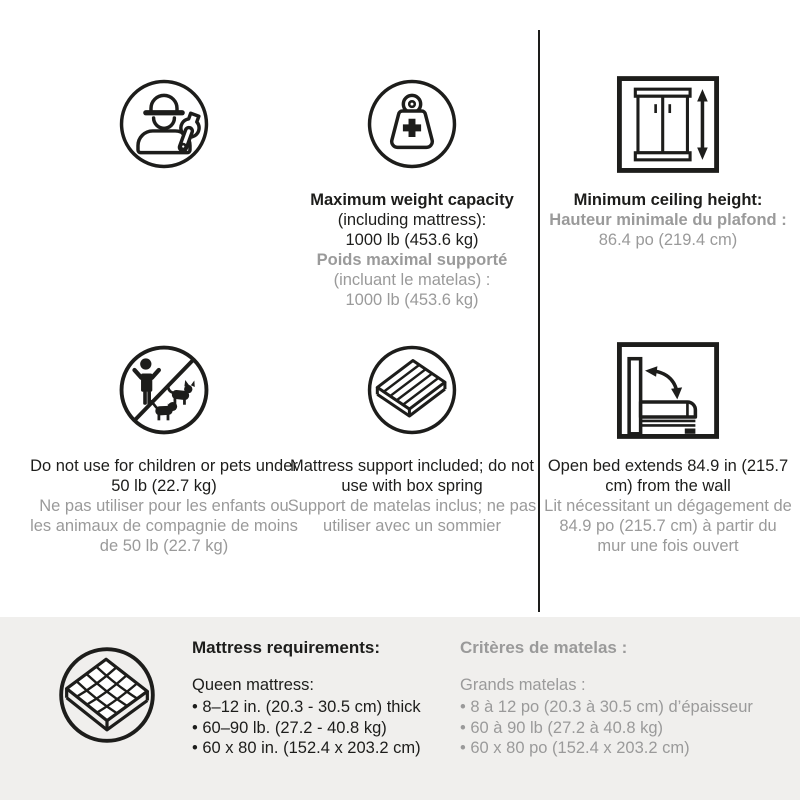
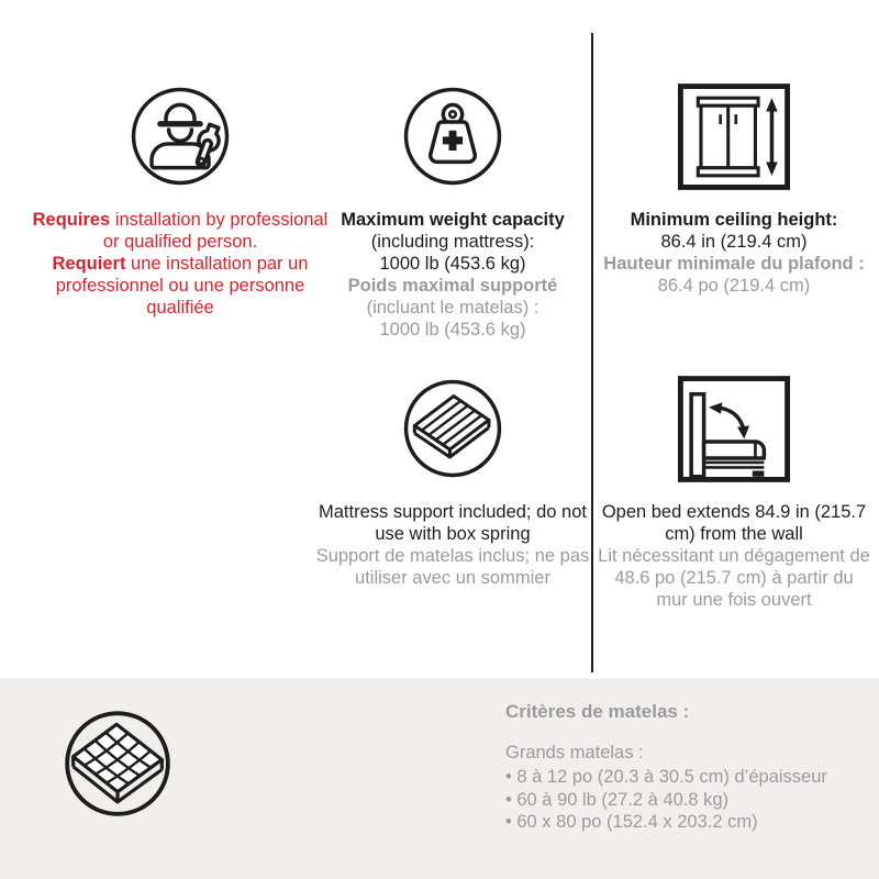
+ Requires installation by professional or qualified person.
+ Requiert une installation par un professionnel ou une personne qualifiée
  Maximum weight capacity
  (including mattress):
  1000 lb (453.6 kg)
  Poids maximal supporté
  (incluant le matelas) :
  1000 lb (453.6 kg)
  Minimum ceiling height:
+ 86.4 in (219.4 cm)
  Hauteur minimale du plafond :
  86.4 po (219.4 cm)
- Do not use for children or pets under 50 lb (22.7 kg)
- Ne pas utiliser pour les enfants ou les animaux de compagnie de moins de 50 lb (22.7 kg)
  Mattress support included; do not use with box spring
  Support de matelas inclus; ne pas utiliser avec un sommier
  Open bed extends 84.9 in (215.7 cm) from the wall
- Lit nécessitant un dégagement de 84.9 po (215.7 cm) à partir du mur une fois ouvert
+ Lit nécessitant un dégagement de 48.6 po (215.7 cm) à partir du mur une fois ouvert
- Mattress requirements:
- Queen mattress:
- 8–12 in. (20.3 - 30.5 cm) thick
- 60–90 lb. (27.2 - 40.8 kg)
- 60 x 80 in. (152.4 x 203.2 cm)
  Critères de matelas :
  Grands matelas :
  8 à 12 po (20.3 à 30.5 cm) d’épaisseur
  60 à 90 lb (27.2 à 40.8 kg)
  60 x 80 po (152.4 x 203.2 cm)
